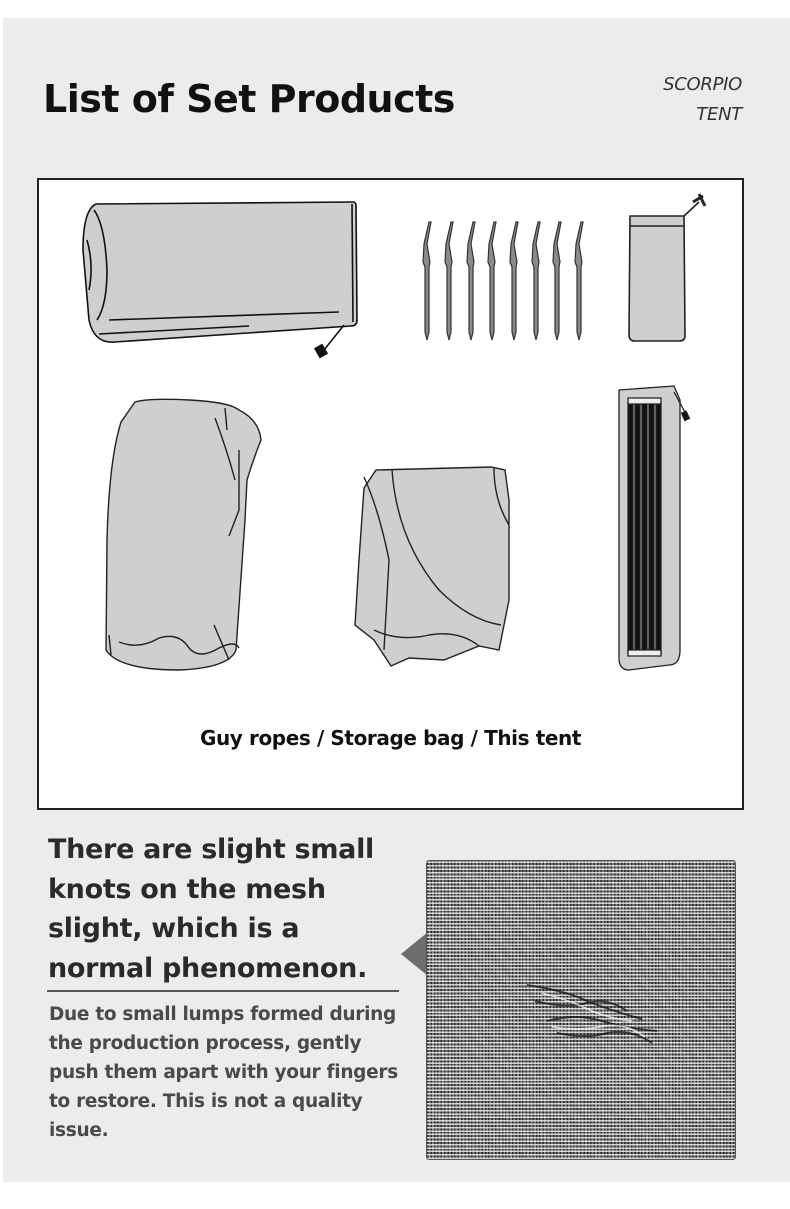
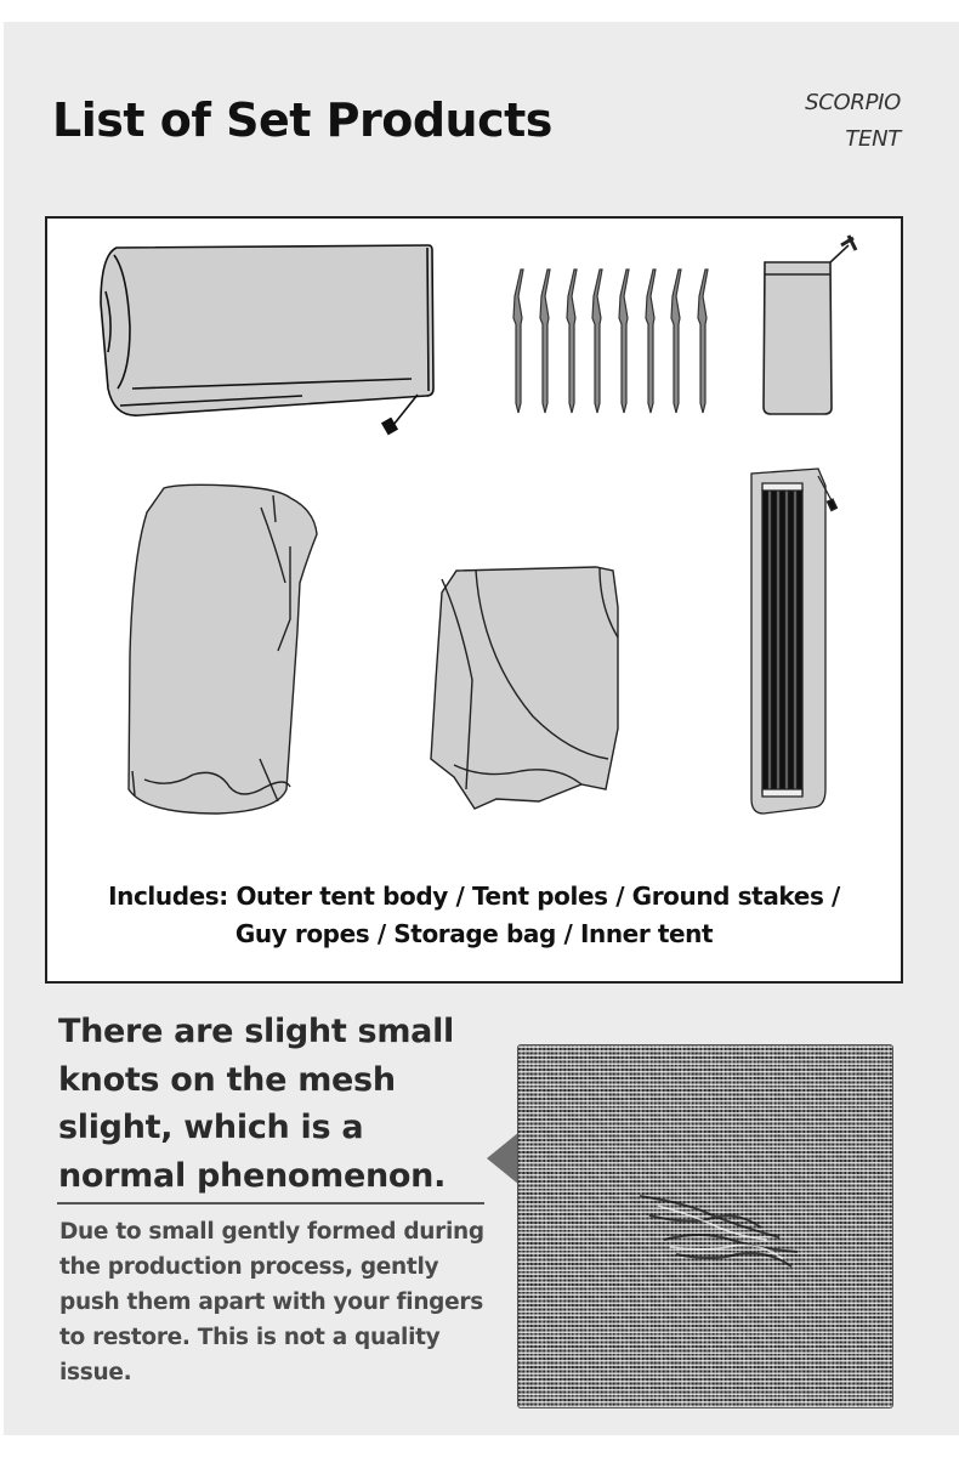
  List of Set Products
  SCORPIO
  TENT
+ Includes: Outer tent body / Tent poles / Ground stakes /
- Guy ropes / Storage bag / This tent
+ Guy ropes / Storage bag / Inner tent
  There are slight small knots on the mesh slight, which is a normal phenomenon.
- Due to small lumps formed during the production process, gently push them apart with your fingers to restore. This is not a quality issue.
+ Due to small gently formed during the production process, gently push them apart with your fingers to restore. This is not a quality issue.
